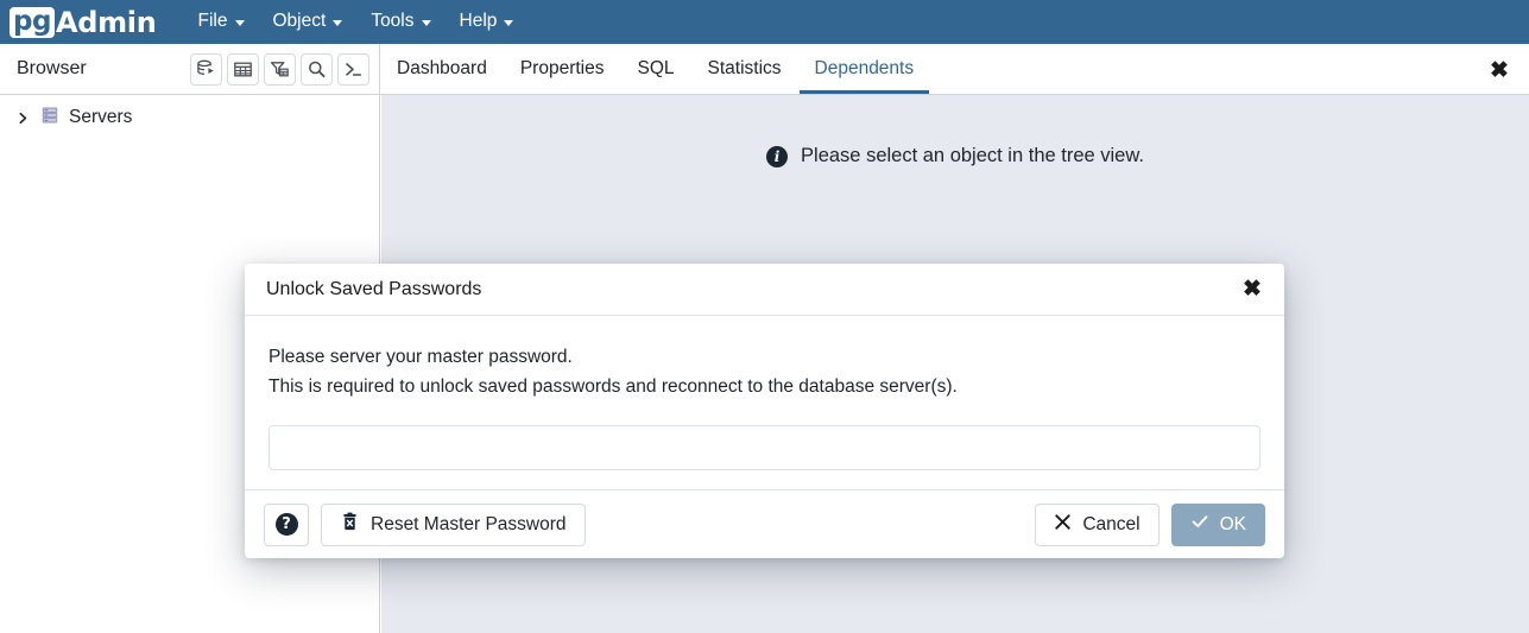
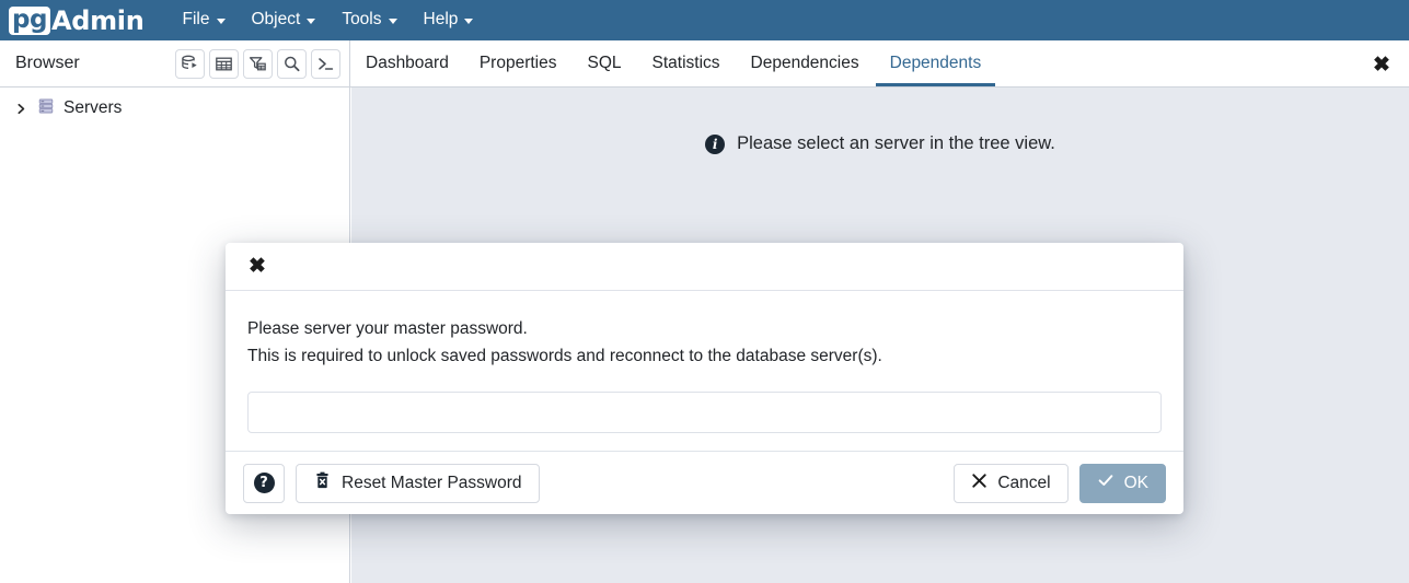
  pg
  Admin
  File
  Object
  Tools
  Help
  Browser
  Dashboard
  Properties
  SQL
  Statistics
+ Dependencies
  Dependents
  ✖
  Servers
  i
- Please select an object in the tree view.
+ Please select an server in the tree view.
- Unlock Saved Passwords
  ✖
  Please server your master password.
  This is required to unlock saved passwords and reconnect to the database server(s).
  ?
  Reset Master Password
  Cancel
  OK
